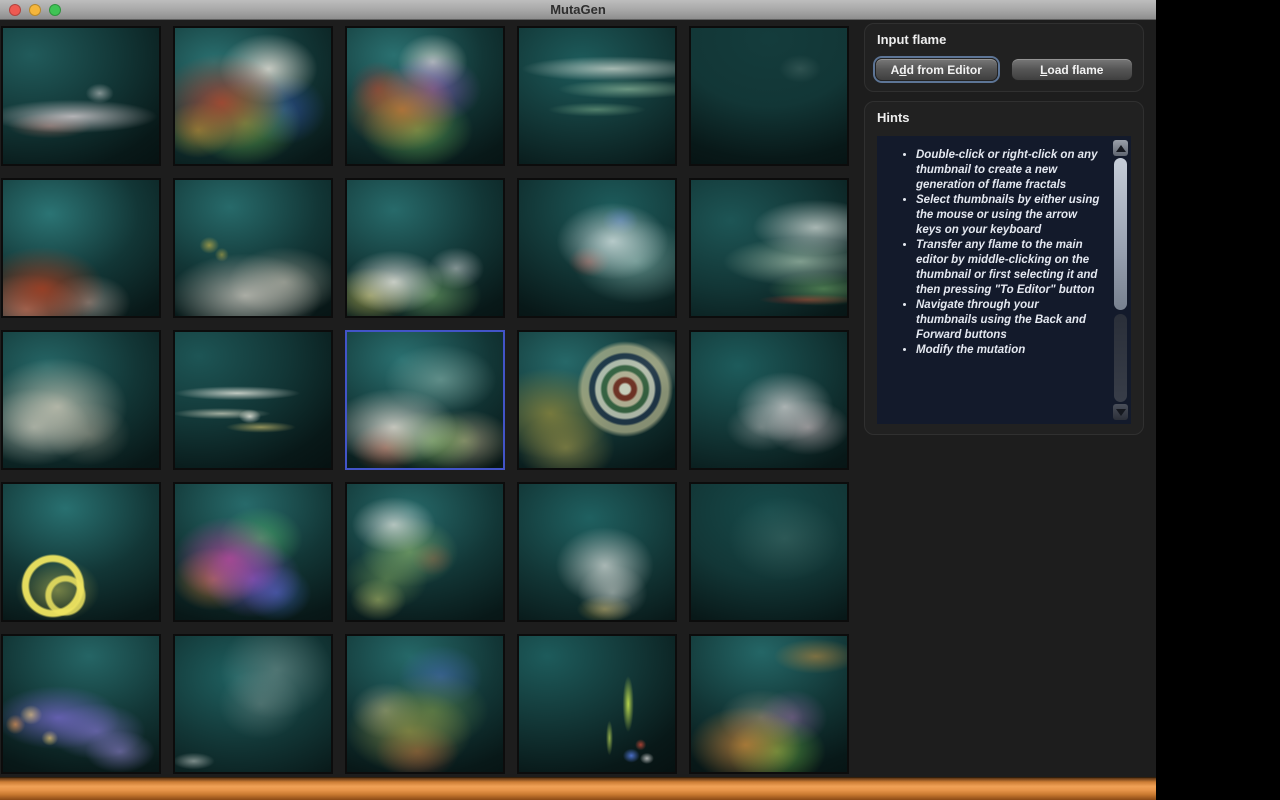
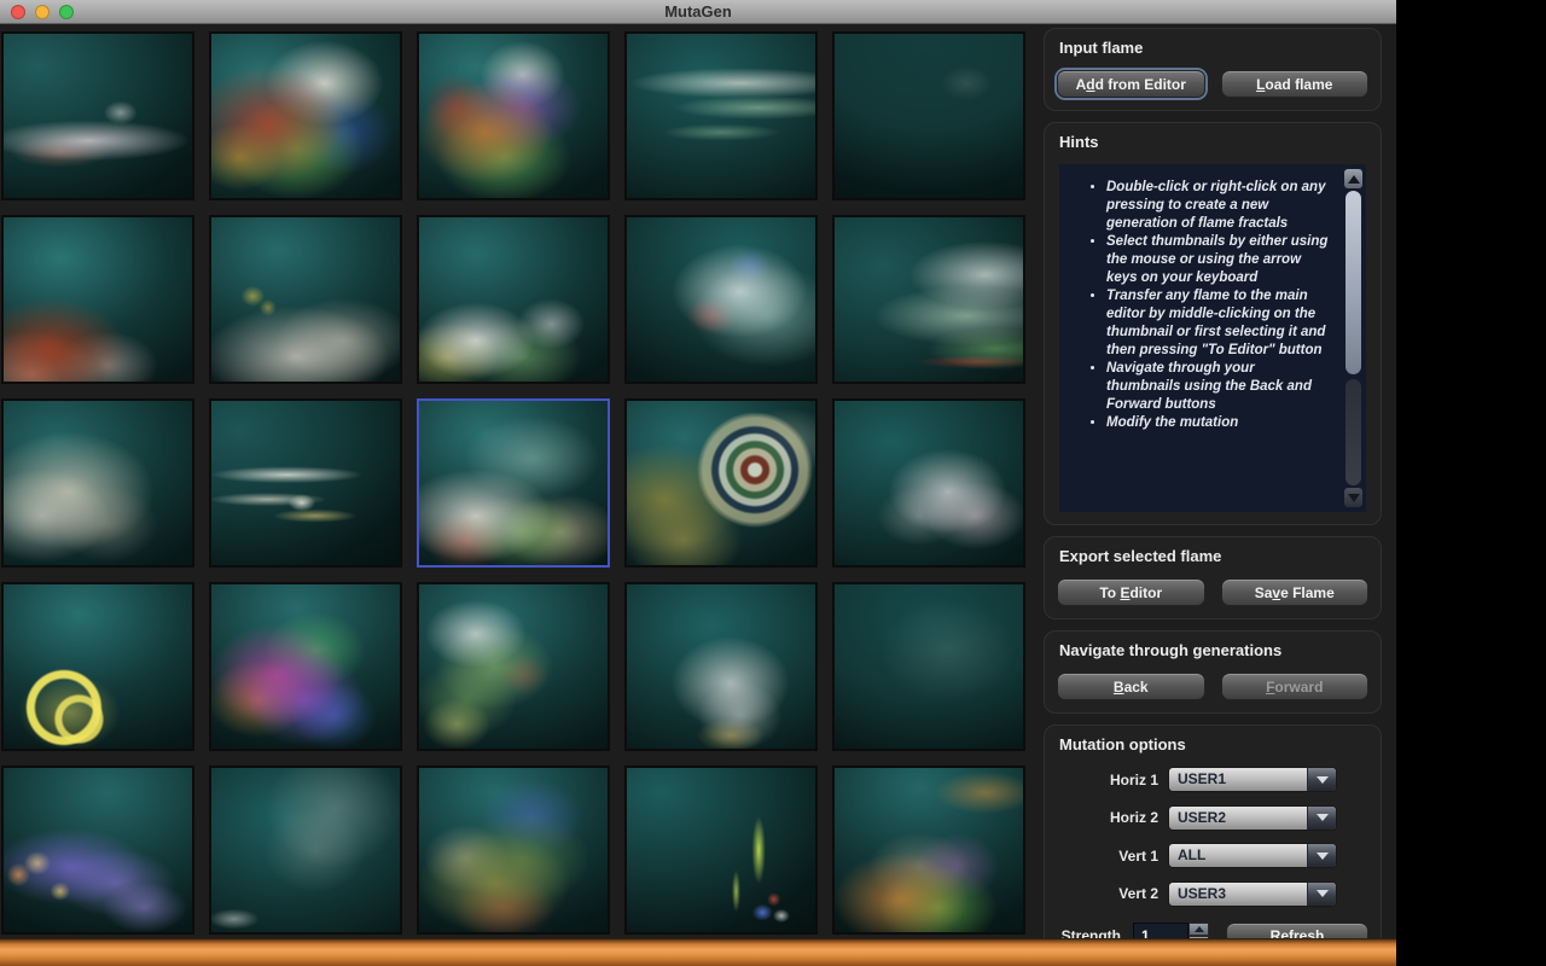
  MutaGen
  Input flame
  Add from Editor
  Load flame
  Hints
- Double-click or right-click on any thumbnail to create a new generation of flame fractals
+ Double-click or right-click on any pressing to create a new generation of flame fractals
  Select thumbnails by either using the mouse or using the arrow keys on your keyboard
  Transfer any flame to the main editor by middle-clicking on the thumbnail or first selecting it and then pressing "To Editor" button
  Navigate through your thumbnails using the Back and Forward buttons
  Modify the mutation
+ Export selected flame
+ To Editor
+ Save Flame
+ Navigate through generations
+ Back
+ Forward
+ Mutation options
+ Horiz 1
+ USER1
+ Horiz 2
+ USER2
+ Vert 1
+ ALL
+ Vert 2
+ USER3
+ Strength
+ 1
+ Refresh
